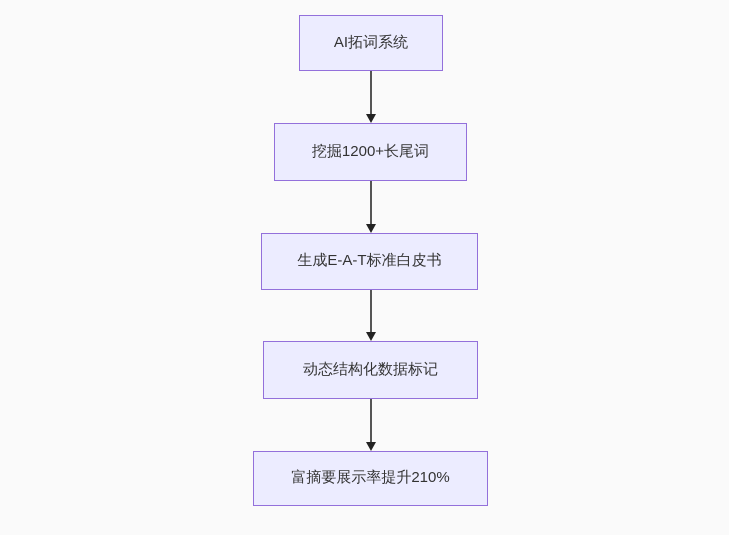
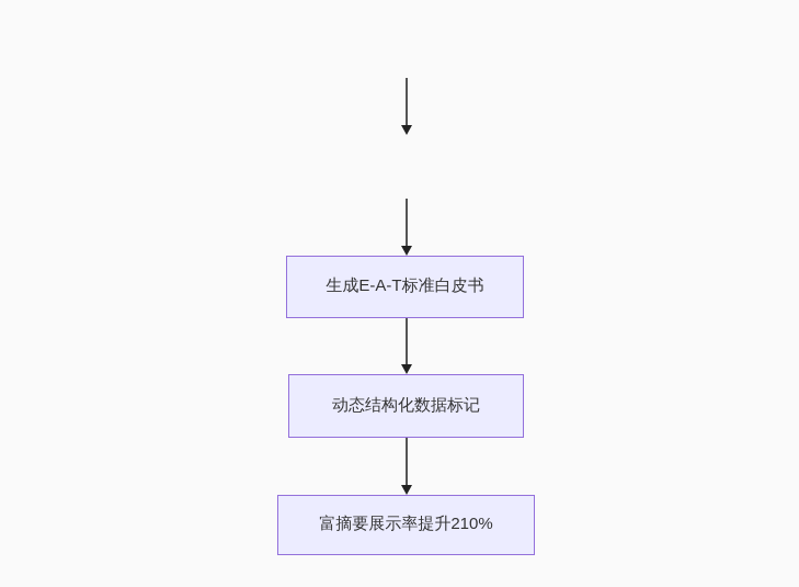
- AI拓词系统
- 挖掘1200+长尾词
  生成E-A-T标准白皮书
  动态结构化数据标记
  富摘要展示率提升210%
